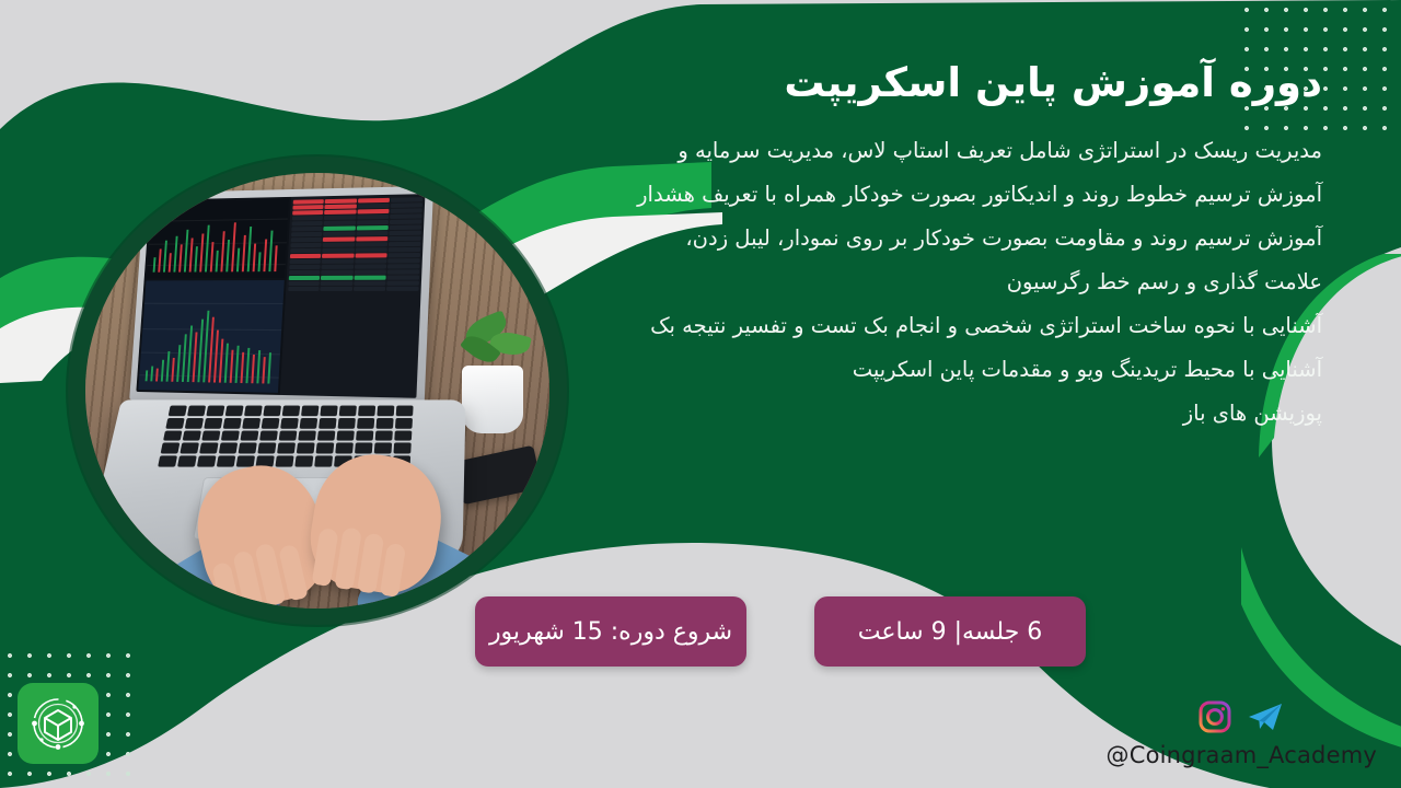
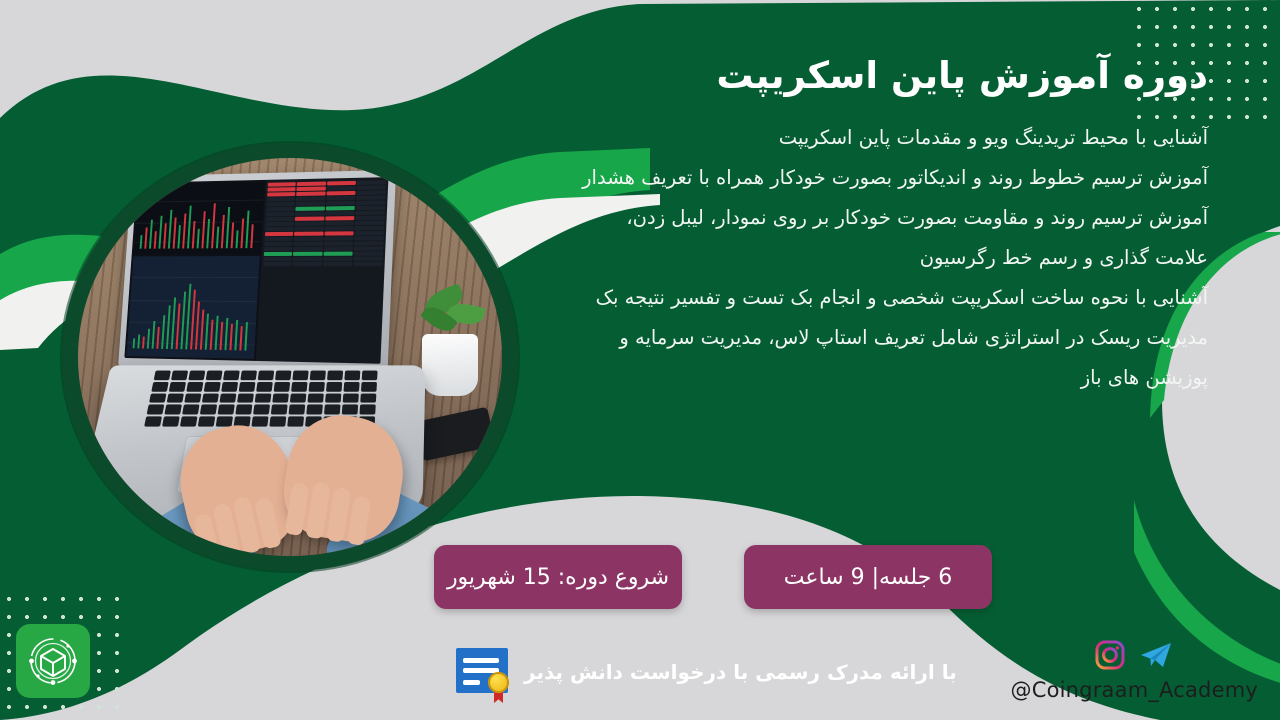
  دوره آموزش پاین اسکریپت
- مدیریت ریسک در استراتژی شامل تعریف استاپ لاس، مدیریت سرمایه و
+ آشنایی با محیط تریدینگ ویو و مقدمات پاین اسکریپت
  آموزش ترسیم خطوط روند و اندیکاتور بصورت خودکار همراه با تعریف هشدار
  آموزش ترسیم روند و مقاومت بصورت خودکار بر روی نمودار، لیبل زدن،
  علامت گذاری و رسم خط رگرسیون
- آشنایی با نحوه ساخت استراتژی شخصی و انجام بک تست و تفسیر نتیجه بک
+ آشنایی با نحوه ساخت اسکریپت شخصی و انجام بک تست و تفسیر نتیجه بک
- آشنایی با محیط تریدینگ ویو و مقدمات پاین اسکریپت
+ مدیریت ریسک در استراتژی شامل تعریف استاپ لاس، مدیریت سرمایه و
  پوزیشن های باز
  6 جلسه| 9 ساعت
  شروع دوره: 15 شهریور
+ با ارائه مدرک رسمی با درخواست دانش پذیر
  @Coingraam_Academy
